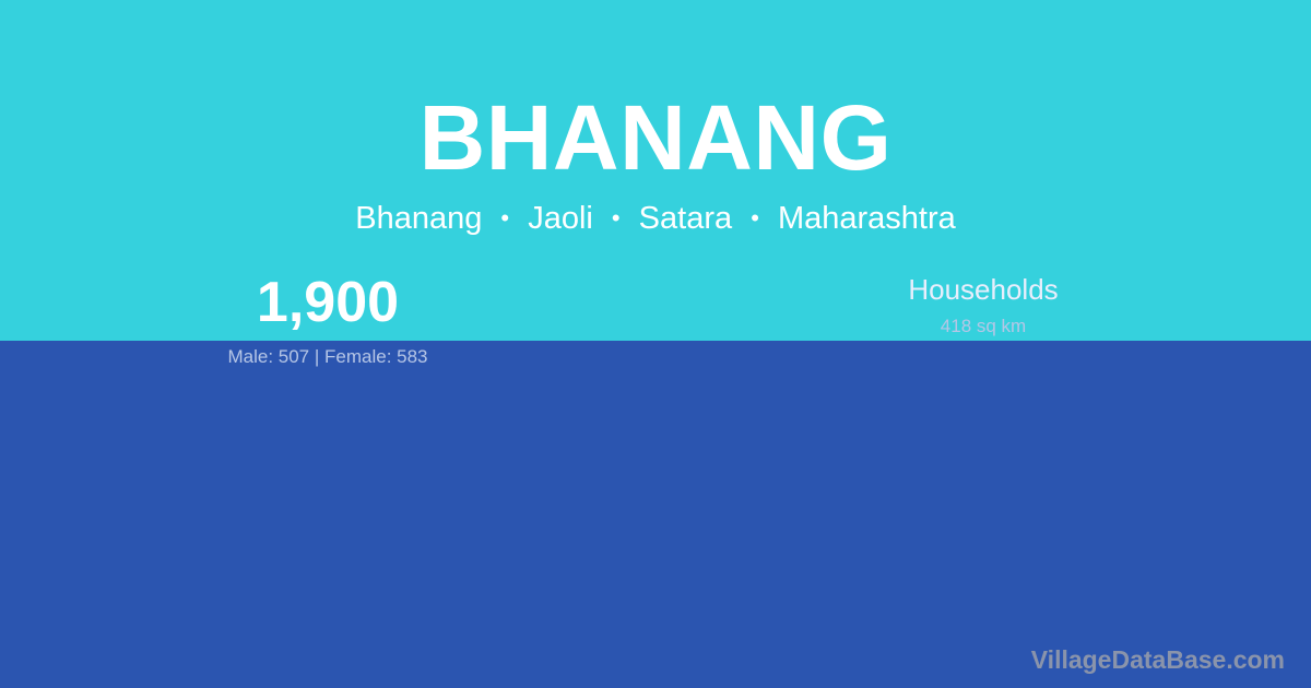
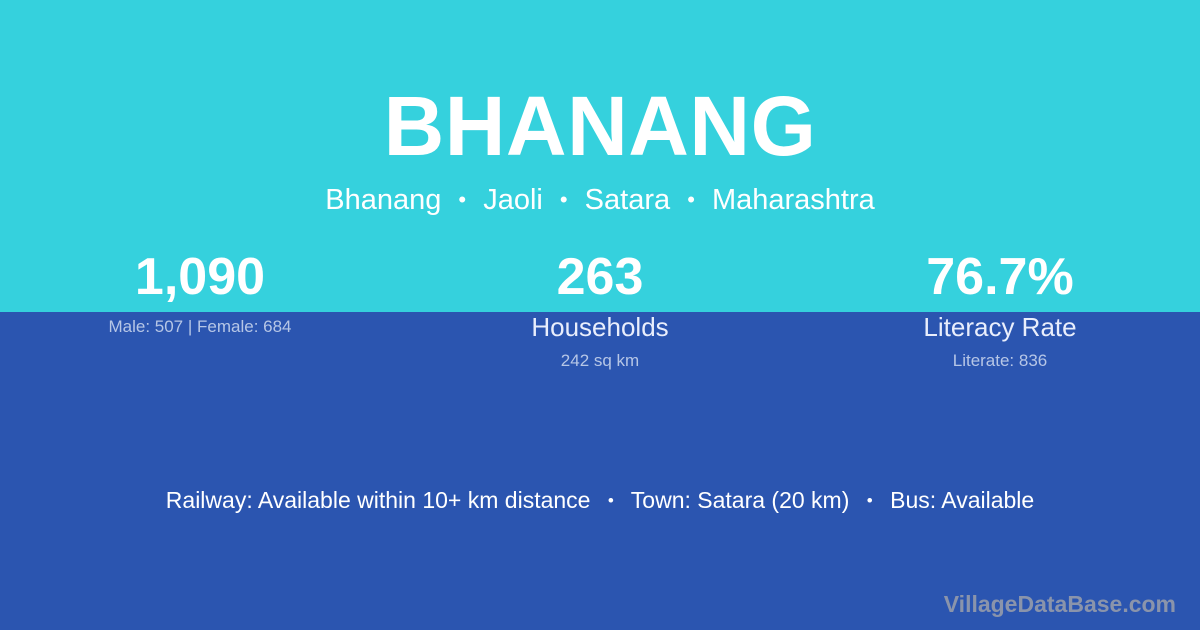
  BHANANG
  Bhanang • Jaoli • Satara • Maharashtra
- 1,900
+ 1,090
- Male: 507 | Female: 583
+ Male: 507 | Female: 684
+ 263
  Households
- 418 sq km
+ 242 sq km
+ 76.7%
+ Literacy Rate
+ Literate: 836
+ Railway: Available within 10+ km distance • Town: Satara (20 km) • Bus: Available
  VillageDataBase.com
